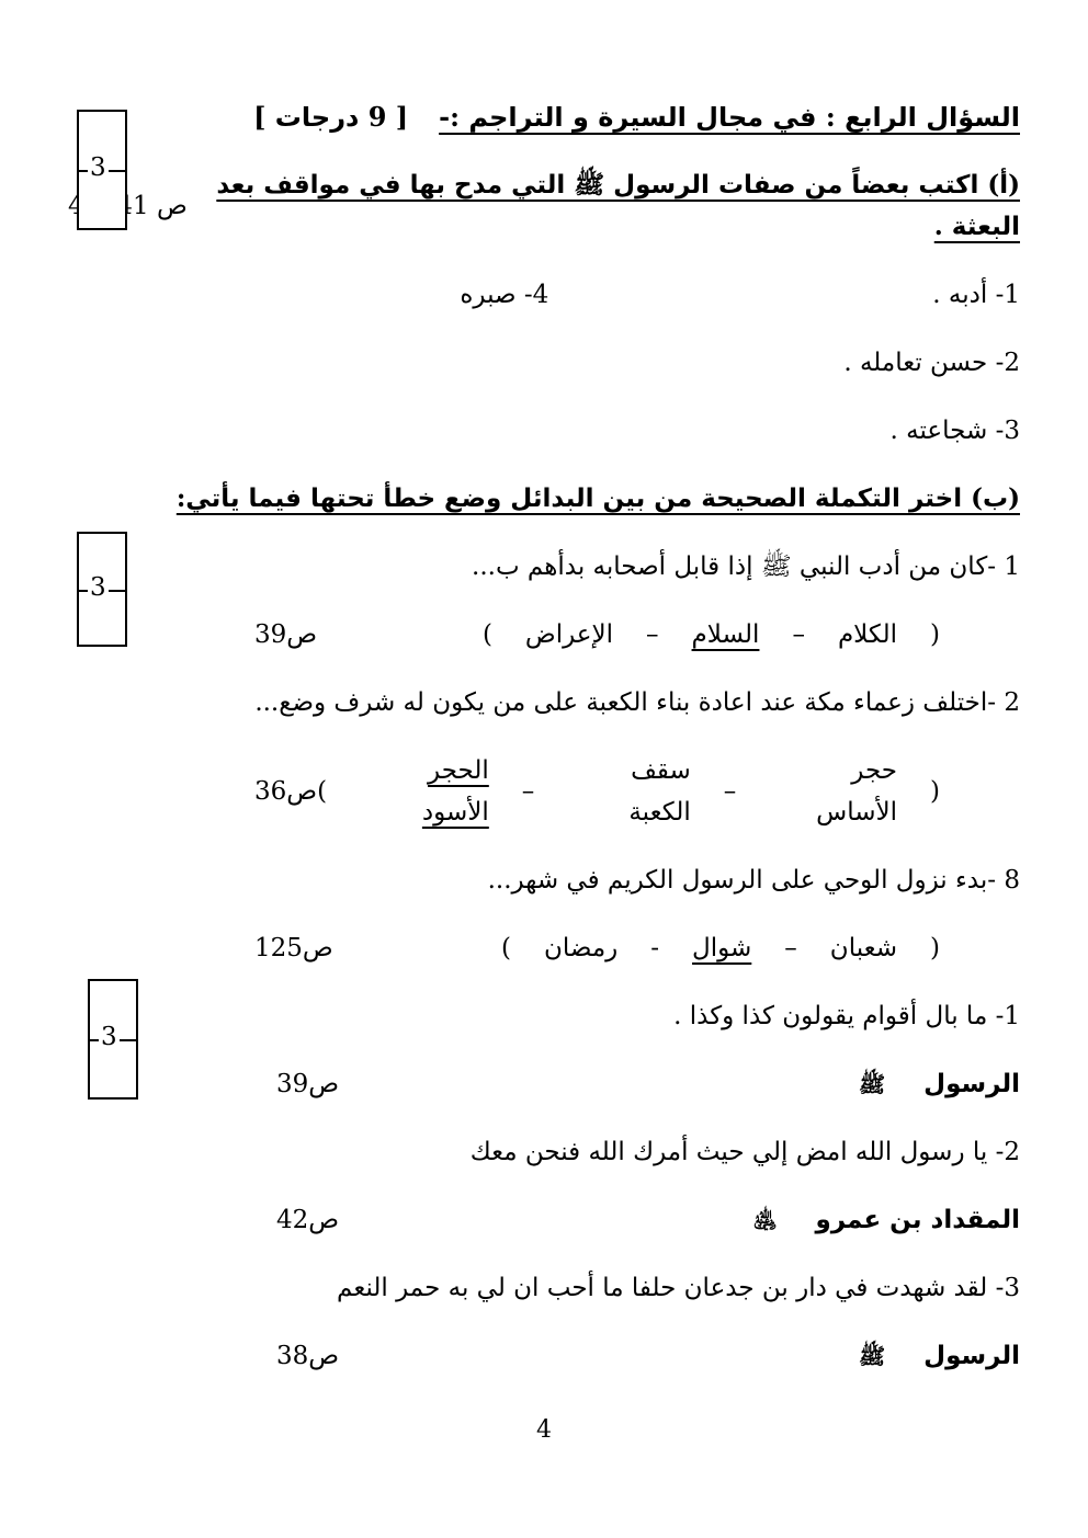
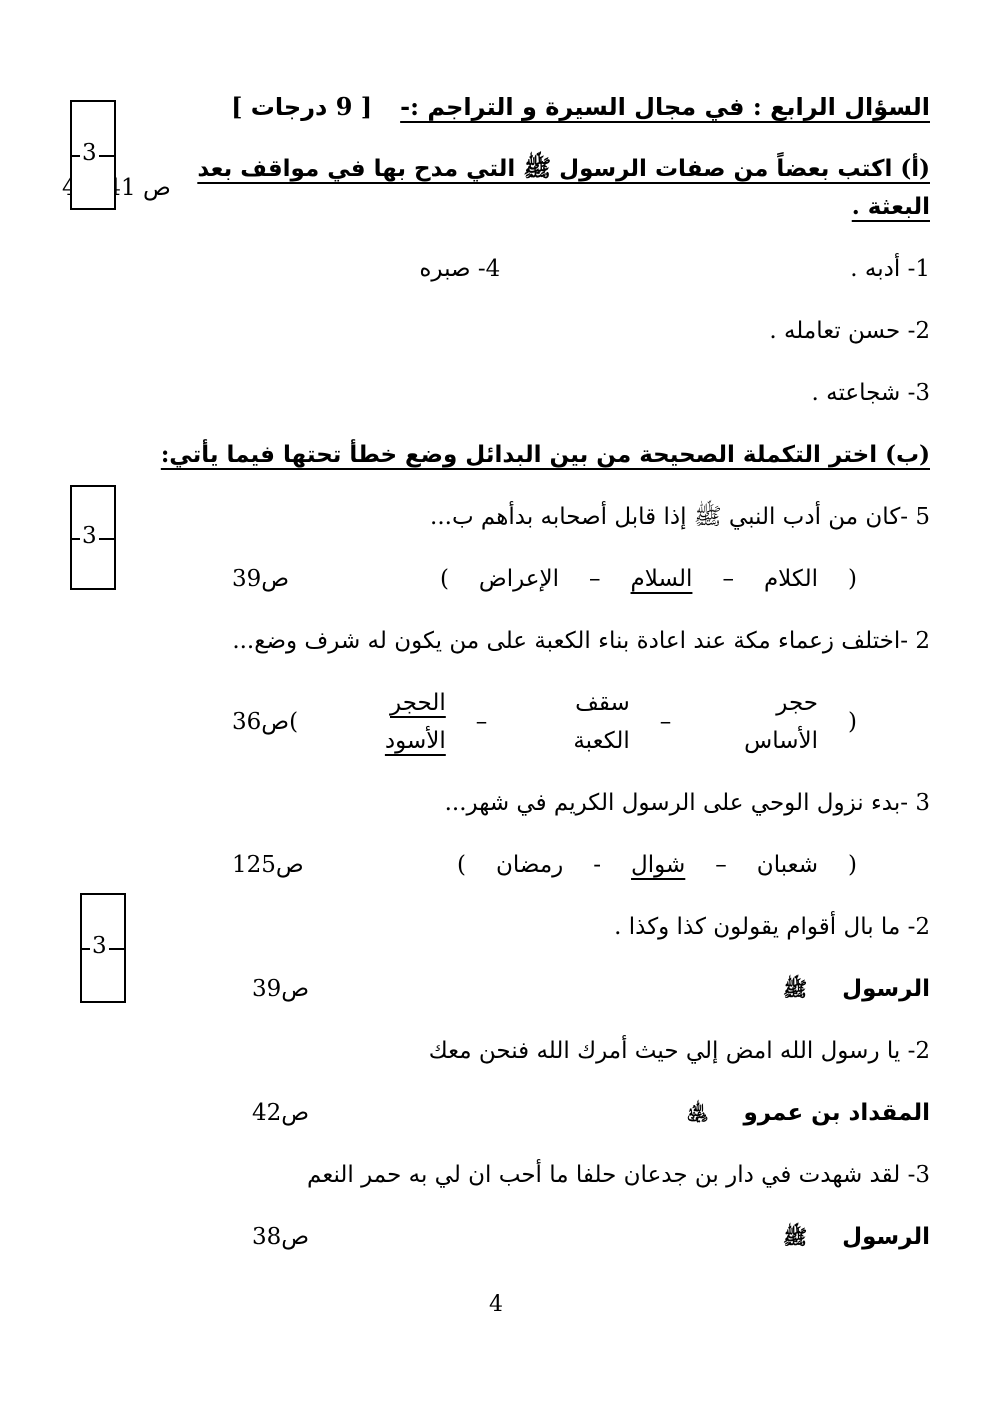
  3
  3
  3
  السؤال الرابع : في مجال السيرة و التراجم :-
  [ 9 درجات ]
  (أ) اكتب بعضاً من صفات الرسول ﷺ التي مدح بها في مواقف بعد البعثة .
  1- أدبه .
  4- صبره
  2- حسن تعامله .
  3- شجاعته .
  (ب) اختر التكملة الصحيحة من بين البدائل وضع خطأ تحتها فيما يأتي:
- 1 -كان من أدب النبي ﷺ إذا قابل أصحابه بدأهم ب...
+ 5 -كان من أدب النبي ﷺ إذا قابل أصحابه بدأهم ب...
  (
  الكلام
  –
  السلام
  –
  الإعراض
  )
  ص39
  2 -اختلف زعماء مكة عند اعادة بناء الكعبة على من يكون له شرف وضع...
  (
  حجر الأساس
  –
  سقف الكعبة
  –
  الحجر الأسود
  )
  ص36
- 8 -بدء نزول الوحي على الرسول الكريم في شهر...
+ 3 -بدء نزول الوحي على الرسول الكريم في شهر...
  (
  شعبان
  –
  شوال
  -
  رمضان
  )
  ص125
- 1- ما بال أقوام يقولون كذا وكذا .
+ 2- ما بال أقوام يقولون كذا وكذا .
  الرسول
  ﷺ
  ص39
  2- يا رسول الله امض إلي حيث أمرك الله فنحن معك
  المقداد بن عمرو
  ﵁
  ص42
  3- لقد شهدت في دار بن جدعان حلفا ما أحب ان لي به حمر النعم
  الرسول
  ﷺ
  ص38
  4
